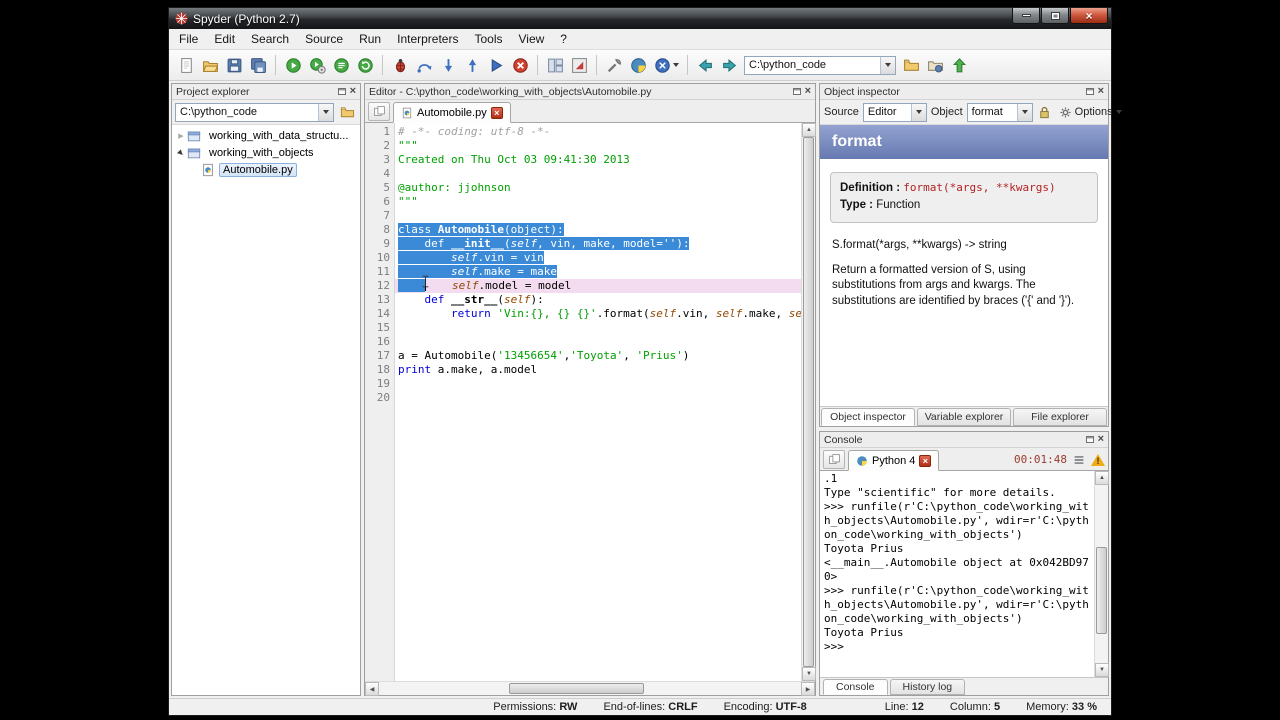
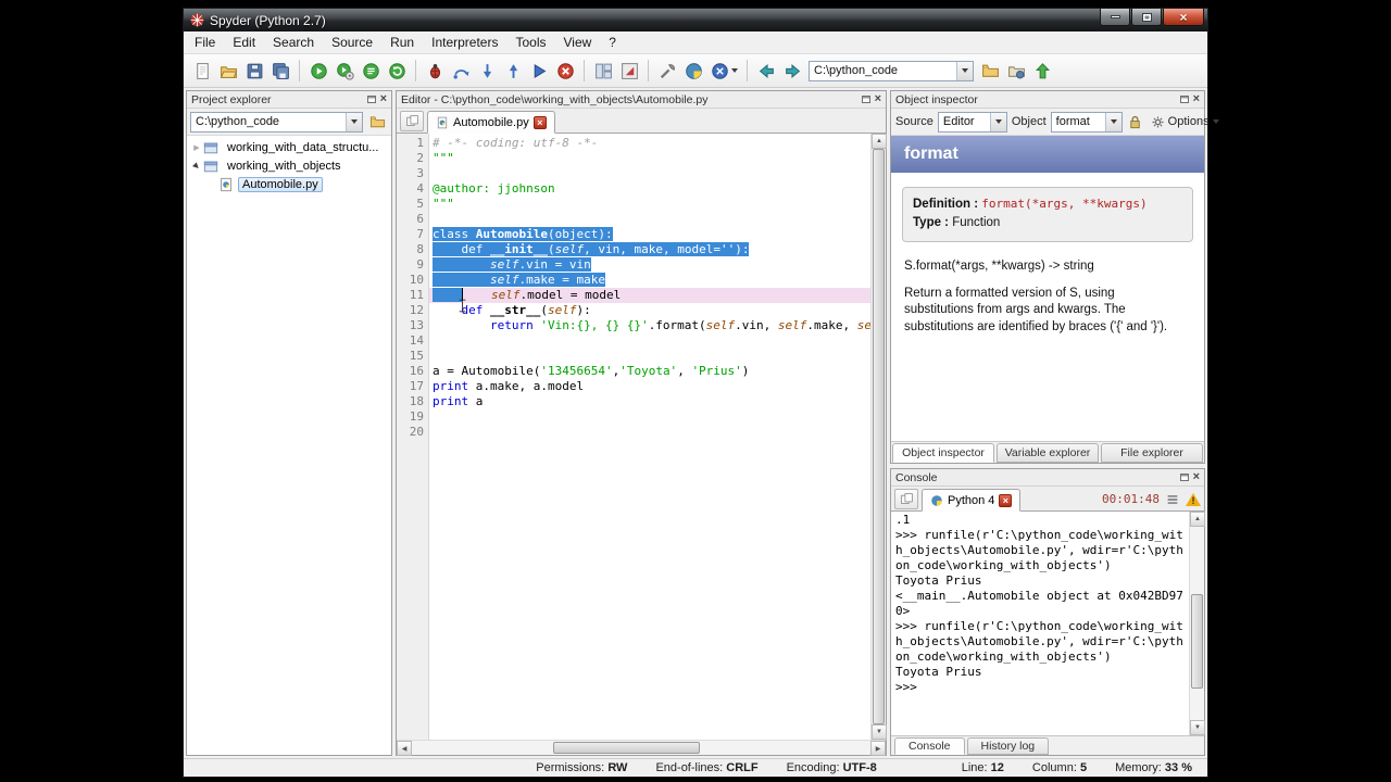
  Spyder (Python 2.7)
  ×
  File
  Edit
  Search
  Source
  Run
  Interpreters
  Tools
  View
  ?
  C:\python_code
  Project explorer
  ×
  C:\python_code
  working_with_data_structu...
  working_with_objects
  Automobile.py
  Editor - C:\python_code\working_with_objects\Automobile.py
  ×
  Automobile.py
  ×
  1
  2
  3
  4
  5
  6
  7
  8
  9
  10
  11
  12
  13
  14
  15
  16
  17
  18
  19
  20
  # -*- coding: utf-8 -*-
  """
- Created on Thu Oct 03 09:41:30 2013
  @author: jjohnson
  """
  class Automobile(object):
  def __init__(self, vin, make, model=''):
  self.vin = vin
  self.make = make
  self.model = model
  def __str__(self):
  return 'Vin:{}, {} {}'.format(self.vin, self.make, se
  a = Automobile('13456654','Toyota', 'Prius')
  print a.make, a.model
+ print a
  Object inspector
  ×
  Source
  Editor
  Object
  format
  Options
  format
  Definition : format(*args, **kwargs)
  Type : Function
  S.format(*args, **kwargs) -> string
  Return a formatted version of S, using substitutions from args and kwargs. The substitutions are identified by braces ('{' and '}').
  Object inspector
  Variable explorer
  File explorer
  Console
  ×
  Python 4
  ×
  00:01:48
  .1
- Type "scientific" for more details.
  >>> runfile(r'C:\python_code\working_wit
  h_objects\Automobile.py', wdir=r'C:\pyth
  on_code\working_with_objects')
  Toyota Prius
  <__main__.Automobile object at 0x042BD97
  0>
  >>> runfile(r'C:\python_code\working_wit
  h_objects\Automobile.py', wdir=r'C:\pyth
  on_code\working_with_objects')
  Toyota Prius
  >>>
  Console
  History log
  Permissions: RW
  End-of-lines: CRLF
  Encoding: UTF-8
  Line: 12
  Column: 5
  Memory: 33 %
